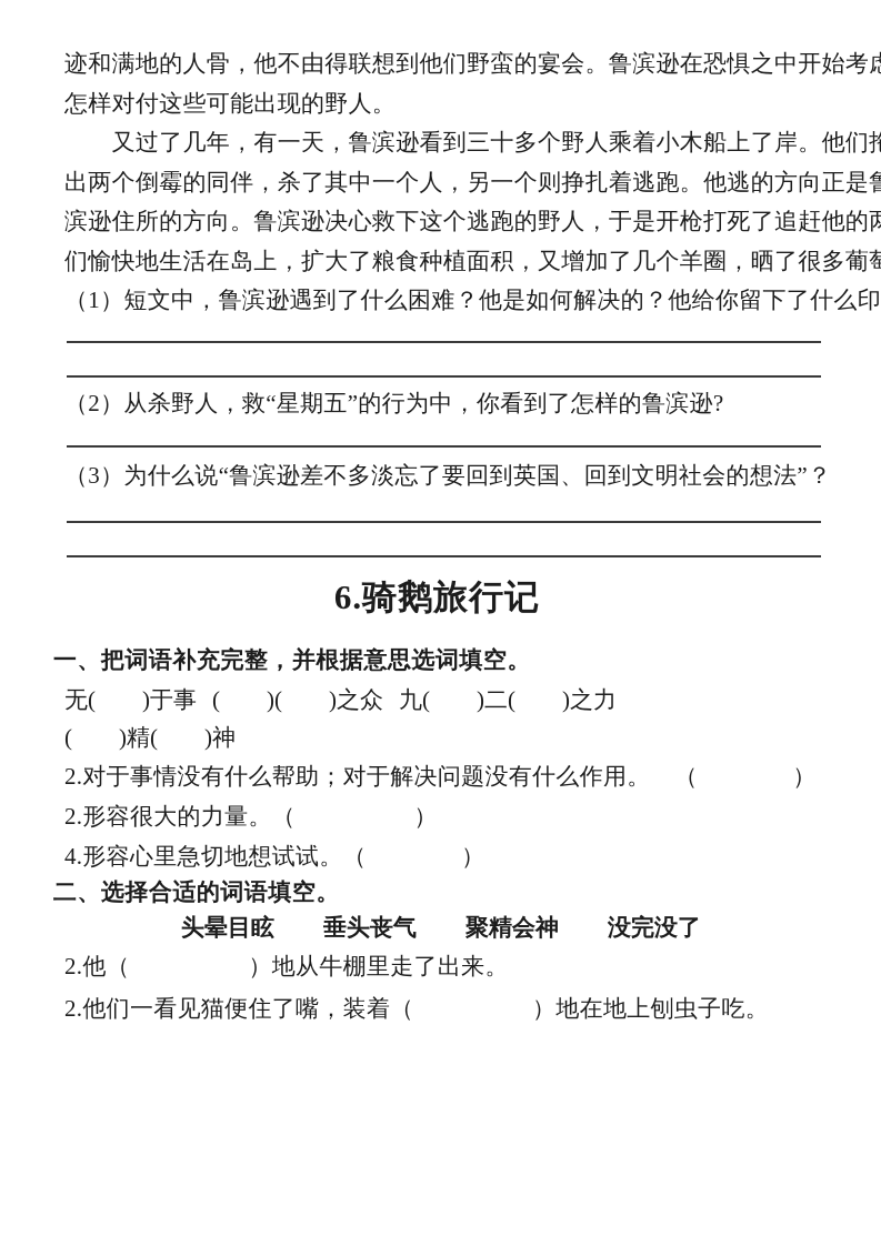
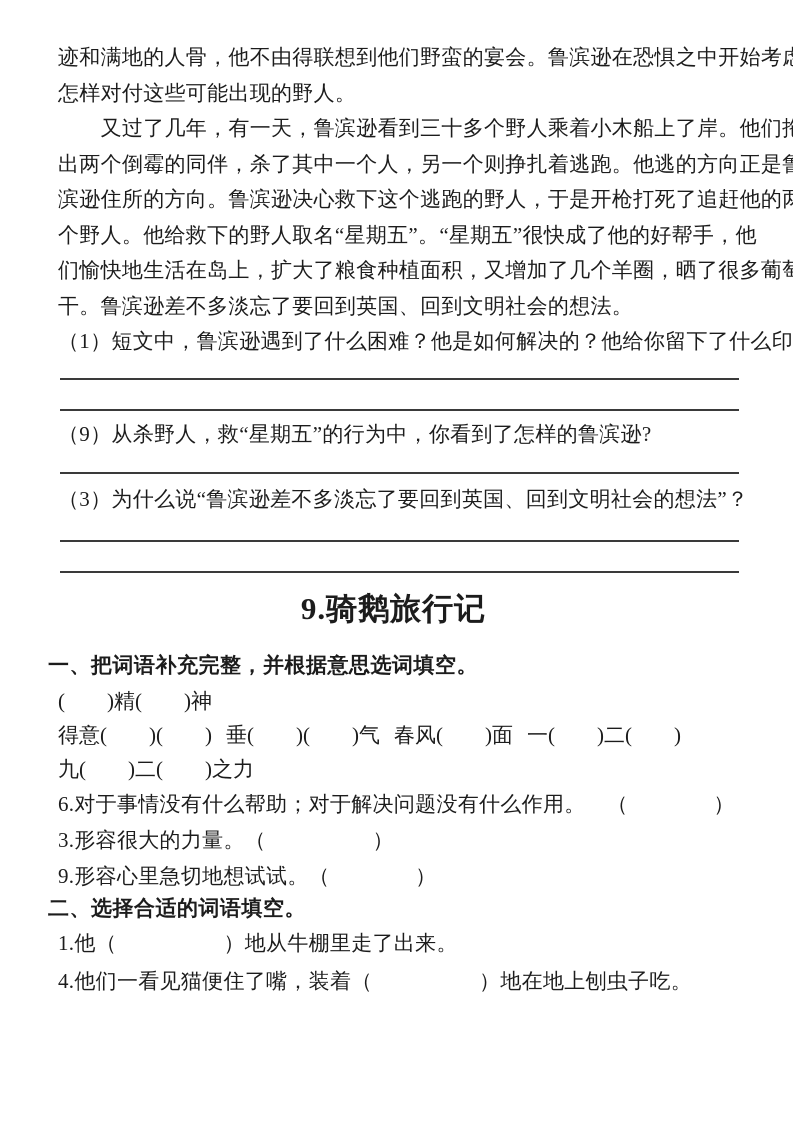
  迹和满地的人骨，他不由得联想到他们野蛮的宴会。鲁滨逊在恐惧之中开始考
  怎样对付这些可能出现的野人。
  又过了几年，有一天，鲁滨逊看到三十多个野人乘着小木船上了岸。他们
  出两个倒霉的同伴，杀了其中一个人，另一个则挣扎着逃跑。他逃的方向正是
  滨逊住所的方向。鲁滨逊决心救下这个逃跑的野人，于是开枪打死了追赶他的
+ 个野人。他给救下的野人取名“星期五”。“星期五”很快成了他的好帮手，他
  们愉快地生活在岛上，扩大了粮食种植面积，又增加了几个羊圈，晒了很多葡
+ 干。鲁滨逊差不多淡忘了要回到英国、回到文明社会的想法。
  （1）短文中，鲁滨逊遇到了什么困难？他是如何解决的？他给你留下了什么印
- （2）从杀野人，救“星期五”的行为中，你看到了怎样的鲁滨逊?
+ （9）从杀野人，救“星期五”的行为中，你看到了怎样的鲁滨逊?
  （3）为什么说“鲁滨逊差不多淡忘了要回到英国、回到文明社会的想法”？
- 6.骑鹅旅行记
+ 9.骑鹅旅行记
  一、把词语补充完整，并根据意思选词填空。
- 无( )于事
- ( )( )之众
- 九( )二( )之力
+ ( )精( )神
+ 得意( )( )
+ 垂( )( )气
+ 春风( )面
+ 一( )二( )
- ( )精( )神
+ 九( )二( )之力
- 2.对于事情没有什么帮助；对于解决问题没有什么作用。 （ ）
+ 6.对于事情没有什么帮助；对于解决问题没有什么作用。 （ ）
- 2.形容很大的力量。（ ）
+ 3.形容很大的力量。（ ）
- 4.形容心里急切地想试试。（ ）
+ 9.形容心里急切地想试试。（ ）
  二、选择合适的词语填空。
- 头晕目眩
- 垂头丧气
- 聚精会神
- 没完没了
- 2.他（ ）地从牛棚里走了出来。
+ 1.他（ ）地从牛棚里走了出来。
- 2.他们一看见猫便住了嘴，装着（ ）地在地上刨虫子吃。
+ 4.他们一看见猫便住了嘴，装着（ ）地在地上刨虫子吃。
